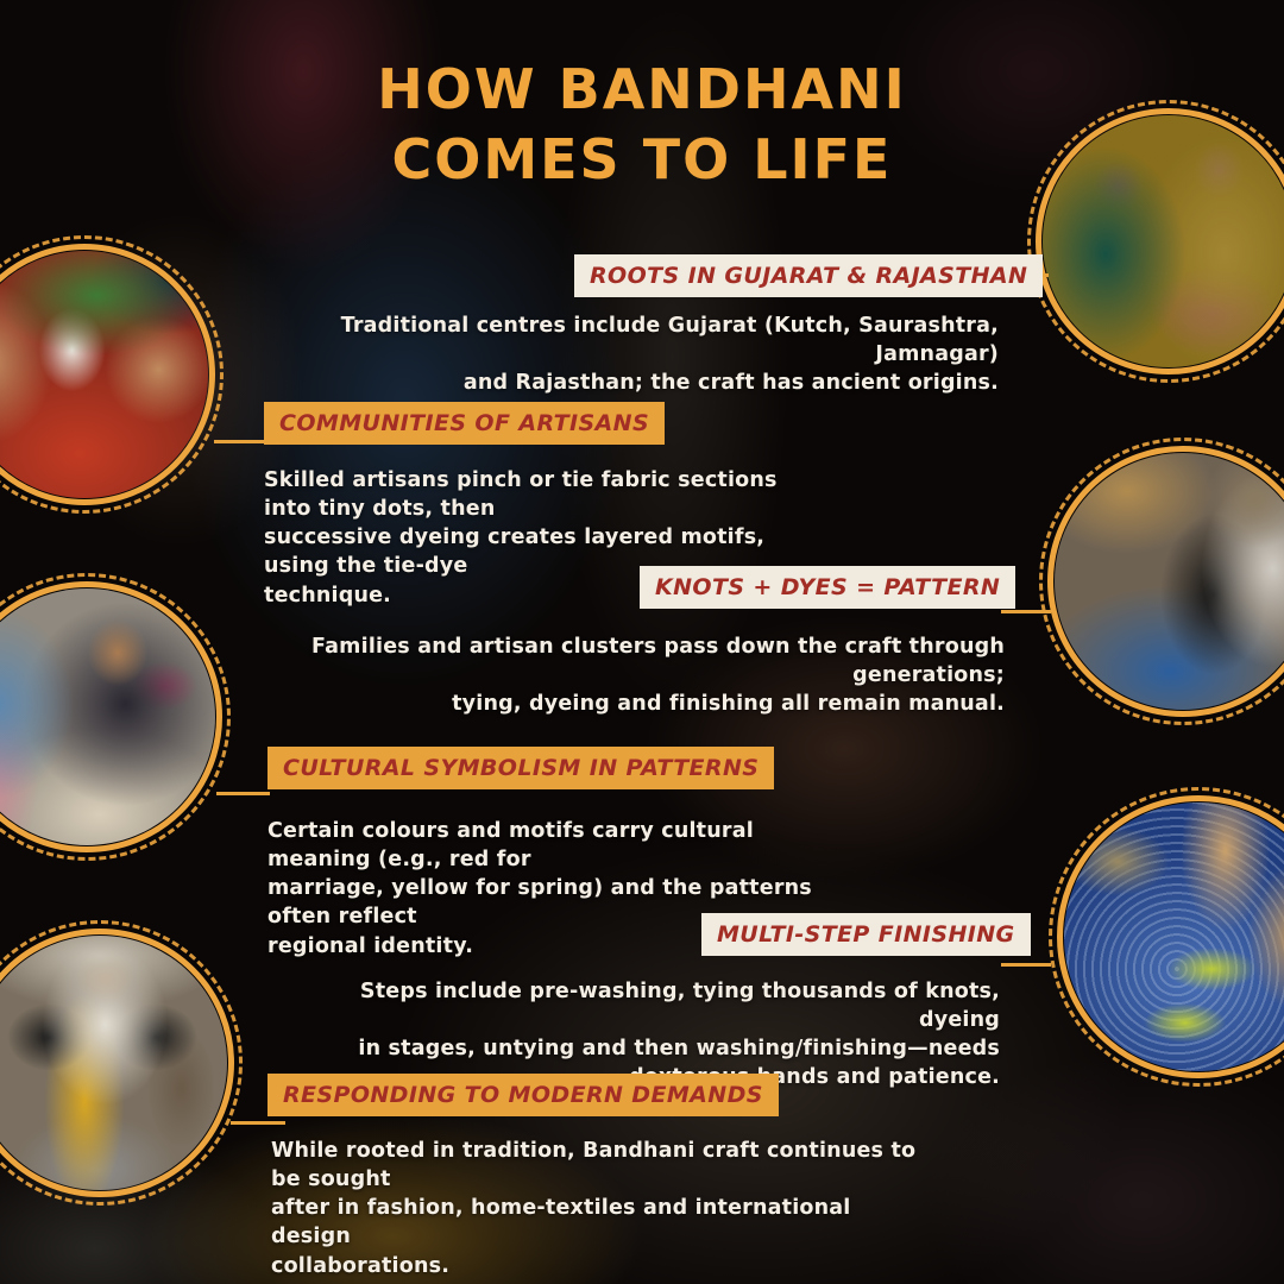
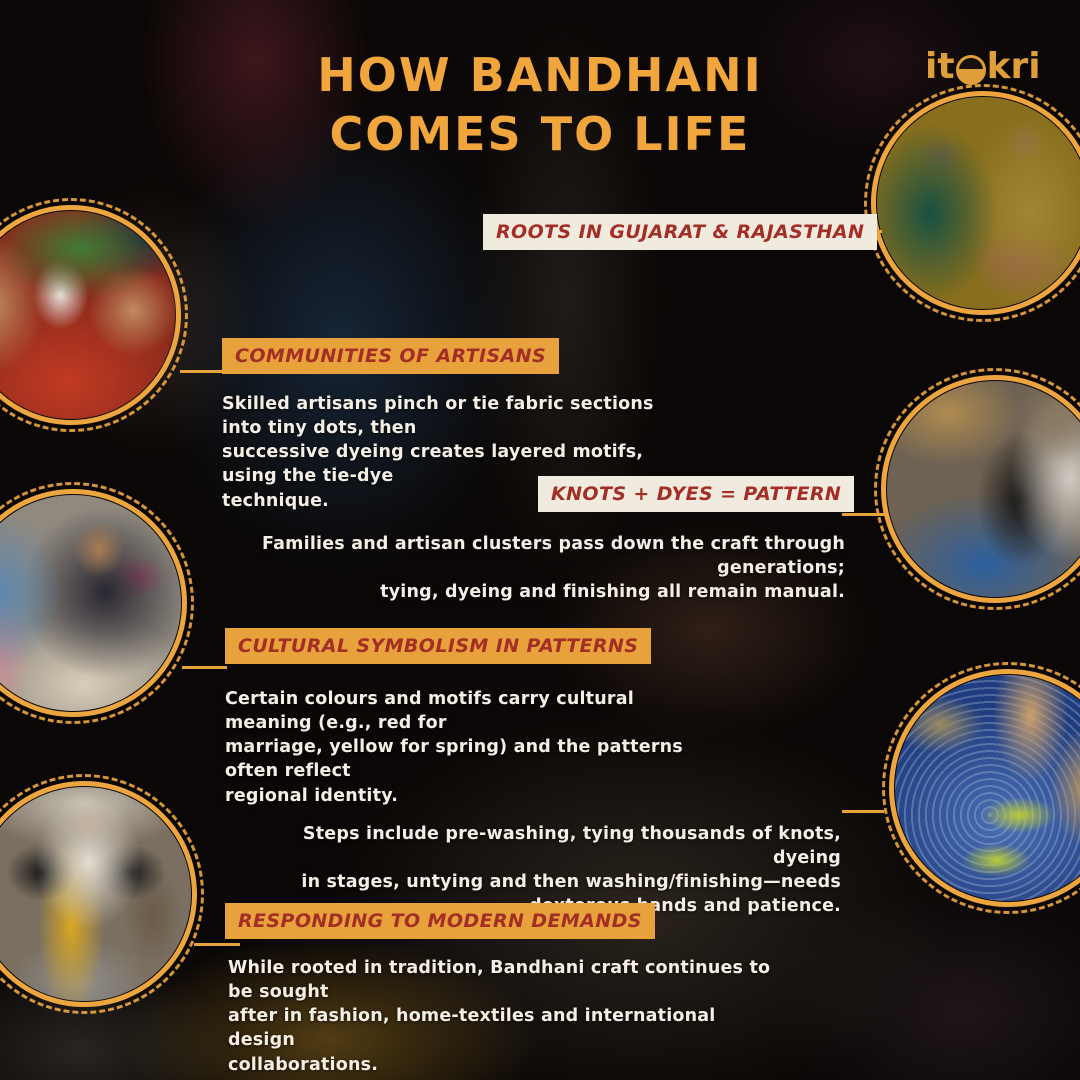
  HOW BANDHANI
  COMES TO LIFE
+ it
+ kri
  ROOTS IN GUJARAT & RAJASTHAN
- Traditional centres include Gujarat (Kutch, Saurashtra, Jamnagar)
- and Rajasthan; the craft has ancient origins.
  COMMUNITIES OF ARTISANS
  Skilled artisans pinch or tie fabric sections into tiny dots, then
  successive dyeing creates layered motifs, using the tie-dye
  technique.
  KNOTS + DYES = PATTERN
  Families and artisan clusters pass down the craft through generations;
  tying, dyeing and finishing all remain manual.
  CULTURAL SYMBOLISM IN PATTERNS
  Certain colours and motifs carry cultural meaning (e.g., red for
  marriage, yellow for spring) and the patterns often reflect
  regional identity.
- MULTI-STEP FINISHING
  Steps include pre-washing, tying thousands of knots, dyeing
  in stages, untying and then washing/finishing—needs
  RESPONDING TO MODERN DEMANDS
  While rooted in tradition, Bandhani craft continues to be sought
  after in fashion, home-textiles and international design
  collaborations.
